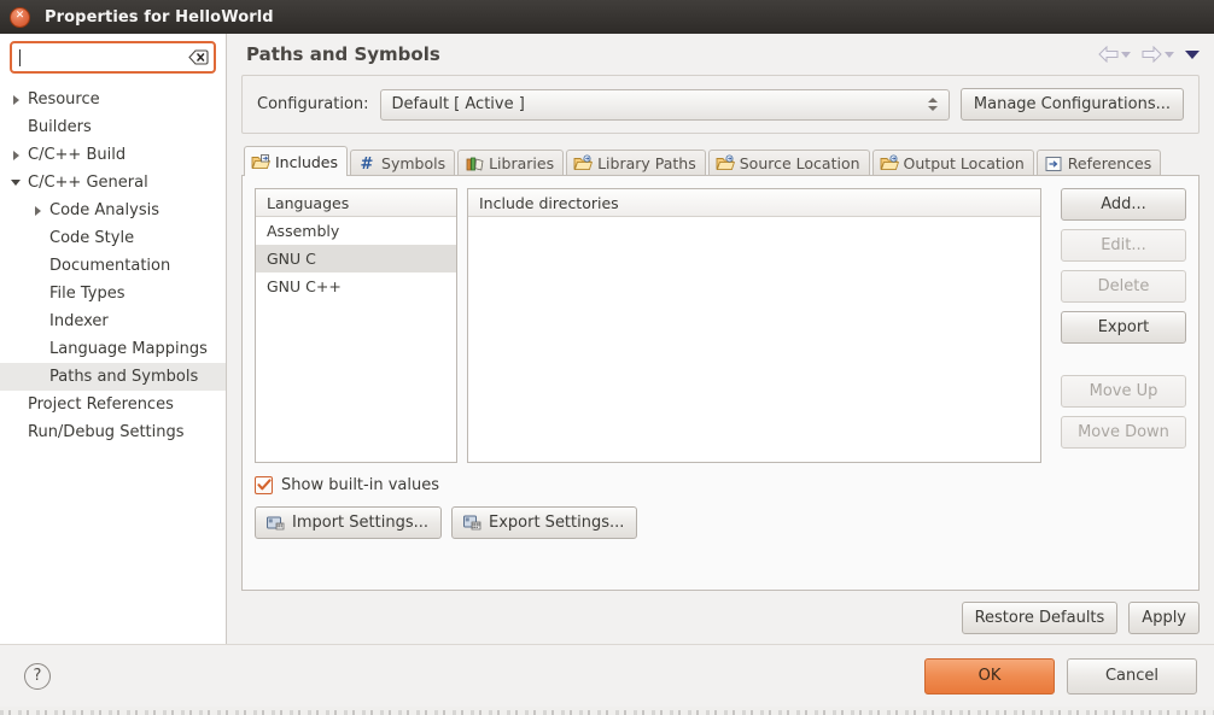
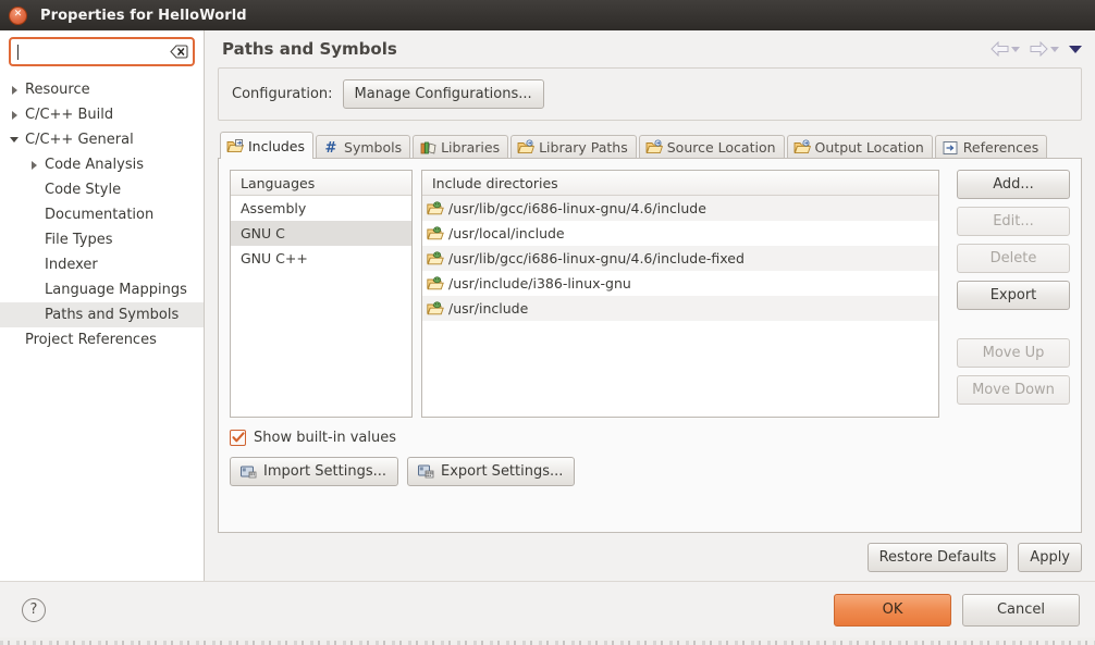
  ✕
  Properties for HelloWorld
  Resource
- Builders
  C/C++ Build
  C/C++ General
  Code Analysis
  Code Style
  Documentation
  File Types
  Indexer
  Language Mappings
  Paths and Symbols
  Project References
- Run/Debug Settings
  Paths and Symbols
  Configuration:
- Default [ Active ]
  Manage Configurations...
  Includes
  #
  Symbols
  Libraries
  Library Paths
  Source Location
  Output Location
  References
  Languages
  Assembly
  GNU C
  GNU C++
  Include directories
+ /usr/lib/gcc/i686-linux-gnu/4.6/include
+ /usr/local/include
+ /usr/lib/gcc/i686-linux-gnu/4.6/include-fixed
+ /usr/include/i386-linux-gnu
+ /usr/include
  Add...
  Edit...
  Delete
  Export
  Move Up
  Move Down
  Show built-in values
  Import Settings...
  Export Settings...
  Restore Defaults
  Apply
  ?
  OK
  Cancel
